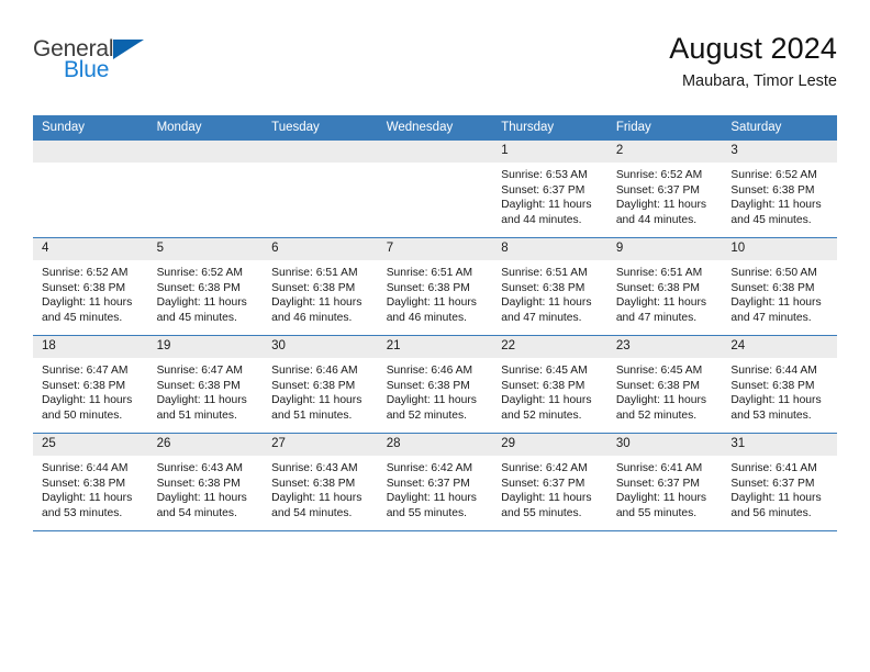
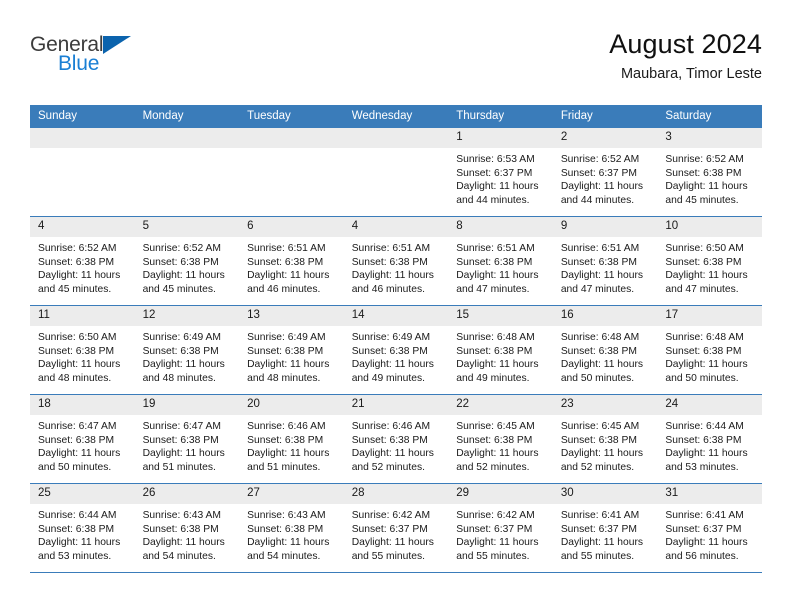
  General
  Blue
  August 2024
  Maubara, Timor Leste
  Sunday	Monday	Tuesday	Wednesday	Thursday	Friday	Saturday
  				1Sunrise: 6:53 AMSunset: 6:37 PMDaylight: 11 hoursand 44 minutes.	2Sunrise: 6:52 AMSunset: 6:37 PMDaylight: 11 hoursand 44 minutes.	3Sunrise: 6:52 AMSunset: 6:38 PMDaylight: 11 hoursand 45 minutes.
- 4Sunrise: 6:52 AMSunset: 6:38 PMDaylight: 11 hoursand 45 minutes.	5Sunrise: 6:52 AMSunset: 6:38 PMDaylight: 11 hoursand 45 minutes.	6Sunrise: 6:51 AMSunset: 6:38 PMDaylight: 11 hoursand 46 minutes.	7Sunrise: 6:51 AMSunset: 6:38 PMDaylight: 11 hoursand 46 minutes.	8Sunrise: 6:51 AMSunset: 6:38 PMDaylight: 11 hoursand 47 minutes.	9Sunrise: 6:51 AMSunset: 6:38 PMDaylight: 11 hoursand 47 minutes.	10Sunrise: 6:50 AMSunset: 6:38 PMDaylight: 11 hoursand 47 minutes.
+ 4Sunrise: 6:52 AMSunset: 6:38 PMDaylight: 11 hoursand 45 minutes.	5Sunrise: 6:52 AMSunset: 6:38 PMDaylight: 11 hoursand 45 minutes.	6Sunrise: 6:51 AMSunset: 6:38 PMDaylight: 11 hoursand 46 minutes.	4Sunrise: 6:51 AMSunset: 6:38 PMDaylight: 11 hoursand 46 minutes.	8Sunrise: 6:51 AMSunset: 6:38 PMDaylight: 11 hoursand 47 minutes.	9Sunrise: 6:51 AMSunset: 6:38 PMDaylight: 11 hoursand 47 minutes.	10Sunrise: 6:50 AMSunset: 6:38 PMDaylight: 11 hoursand 47 minutes.
+ 11Sunrise: 6:50 AMSunset: 6:38 PMDaylight: 11 hoursand 48 minutes.	12Sunrise: 6:49 AMSunset: 6:38 PMDaylight: 11 hoursand 48 minutes.	13Sunrise: 6:49 AMSunset: 6:38 PMDaylight: 11 hoursand 48 minutes.	14Sunrise: 6:49 AMSunset: 6:38 PMDaylight: 11 hoursand 49 minutes.	15Sunrise: 6:48 AMSunset: 6:38 PMDaylight: 11 hoursand 49 minutes.	16Sunrise: 6:48 AMSunset: 6:38 PMDaylight: 11 hoursand 50 minutes.	17Sunrise: 6:48 AMSunset: 6:38 PMDaylight: 11 hoursand 50 minutes.
- 18Sunrise: 6:47 AMSunset: 6:38 PMDaylight: 11 hoursand 50 minutes.	19Sunrise: 6:47 AMSunset: 6:38 PMDaylight: 11 hoursand 51 minutes.	30Sunrise: 6:46 AMSunset: 6:38 PMDaylight: 11 hoursand 51 minutes.	21Sunrise: 6:46 AMSunset: 6:38 PMDaylight: 11 hoursand 52 minutes.	22Sunrise: 6:45 AMSunset: 6:38 PMDaylight: 11 hoursand 52 minutes.	23Sunrise: 6:45 AMSunset: 6:38 PMDaylight: 11 hoursand 52 minutes.	24Sunrise: 6:44 AMSunset: 6:38 PMDaylight: 11 hoursand 53 minutes.
+ 18Sunrise: 6:47 AMSunset: 6:38 PMDaylight: 11 hoursand 50 minutes.	19Sunrise: 6:47 AMSunset: 6:38 PMDaylight: 11 hoursand 51 minutes.	20Sunrise: 6:46 AMSunset: 6:38 PMDaylight: 11 hoursand 51 minutes.	21Sunrise: 6:46 AMSunset: 6:38 PMDaylight: 11 hoursand 52 minutes.	22Sunrise: 6:45 AMSunset: 6:38 PMDaylight: 11 hoursand 52 minutes.	23Sunrise: 6:45 AMSunset: 6:38 PMDaylight: 11 hoursand 52 minutes.	24Sunrise: 6:44 AMSunset: 6:38 PMDaylight: 11 hoursand 53 minutes.
  25Sunrise: 6:44 AMSunset: 6:38 PMDaylight: 11 hoursand 53 minutes.	26Sunrise: 6:43 AMSunset: 6:38 PMDaylight: 11 hoursand 54 minutes.	27Sunrise: 6:43 AMSunset: 6:38 PMDaylight: 11 hoursand 54 minutes.	28Sunrise: 6:42 AMSunset: 6:37 PMDaylight: 11 hoursand 55 minutes.	29Sunrise: 6:42 AMSunset: 6:37 PMDaylight: 11 hoursand 55 minutes.	30Sunrise: 6:41 AMSunset: 6:37 PMDaylight: 11 hoursand 55 minutes.	31Sunrise: 6:41 AMSunset: 6:37 PMDaylight: 11 hoursand 56 minutes.
